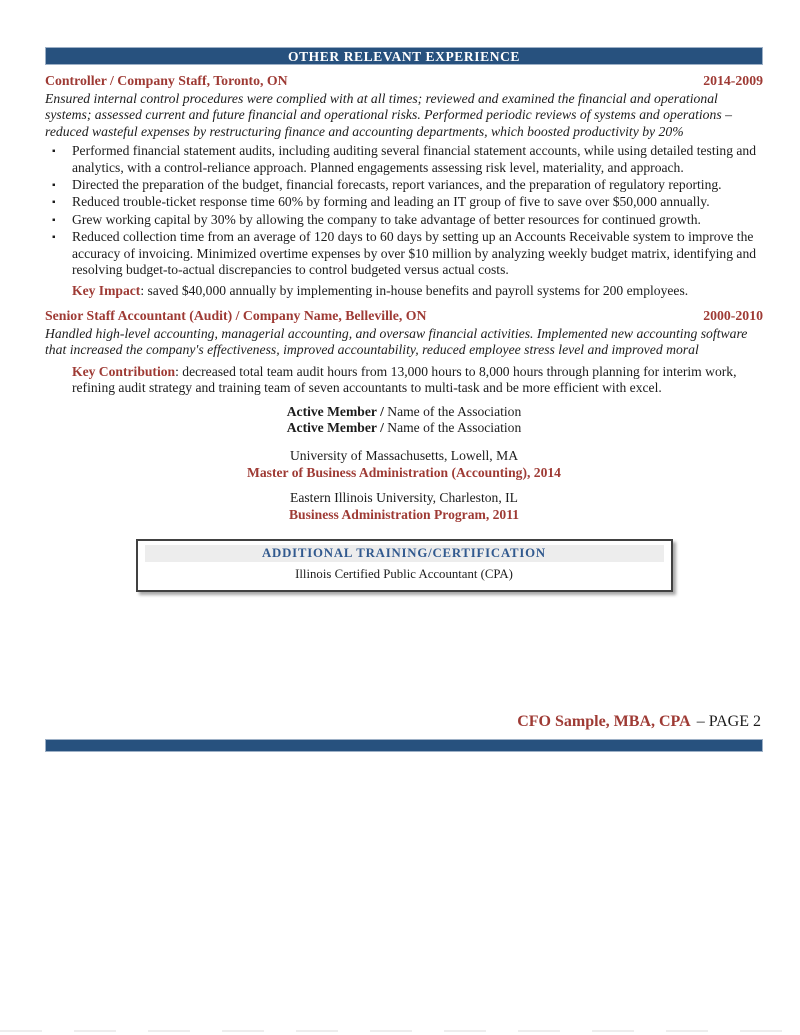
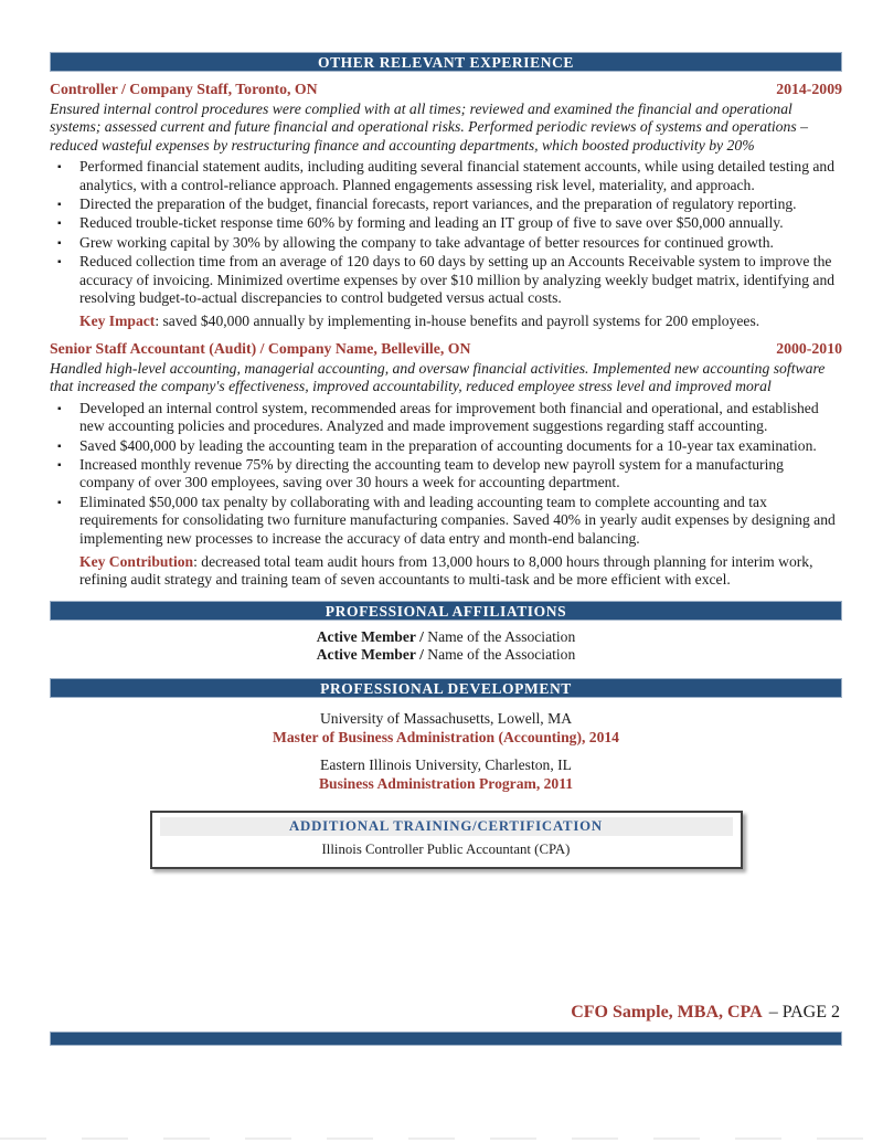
  OTHER RELEVANT EXPERIENCE
  Controller / Company Staff, Toronto, ON
  2014-2009
  Ensured internal control procedures were complied with at all times; reviewed and examined the financial and operational systems; assessed current and future financial and operational risks. Performed periodic reviews of systems and operations – reduced wasteful expenses by restructuring finance and accounting departments, which boosted productivity by 20%
  Performed financial statement audits, including auditing several financial statement accounts, while using detailed testing and analytics, with a control-reliance approach. Planned engagements assessing risk level, materiality, and approach.
  Directed the preparation of the budget, financial forecasts, report variances, and the preparation of regulatory reporting.
  Reduced trouble-ticket response time 60% by forming and leading an IT group of five to save over $50,000 annually.
  Grew working capital by 30% by allowing the company to take advantage of better resources for continued growth.
  Reduced collection time from an average of 120 days to 60 days by setting up an Accounts Receivable system to improve the accuracy of invoicing. Minimized overtime expenses by over $10 million by analyzing weekly budget matrix, identifying and resolving budget-to-actual discrepancies to control budgeted versus actual costs.
  Key Impact: saved $40,000 annually by implementing in-house benefits and payroll systems for 200 employees.
  Senior Staff Accountant (Audit) / Company Name, Belleville, ON
  2000-2010
  Handled high-level accounting, managerial accounting, and oversaw financial activities. Implemented new accounting software that increased the company's effectiveness, improved accountability, reduced employee stress level and improved moral
+ Developed an internal control system, recommended areas for improvement both financial and operational, and established new accounting policies and procedures. Analyzed and made improvement suggestions regarding staff accounting.
+ Saved $400,000 by leading the accounting team in the preparation of accounting documents for a 10-year tax examination.
+ Increased monthly revenue 75% by directing the accounting team to develop new payroll system for a manufacturing company of over 300 employees, saving over 30 hours a week for accounting department.
+ Eliminated $50,000 tax penalty by collaborating with and leading accounting team to complete accounting and tax requirements for consolidating two furniture manufacturing companies. Saved 40% in yearly audit expenses by designing and implementing new processes to increase the accuracy of data entry and month-end balancing.
  Key Contribution: decreased total team audit hours from 13,000 hours to 8,000 hours through planning for interim work, refining audit strategy and training team of seven accountants to multi-task and be more efficient with excel.
+ PROFESSIONAL AFFILIATIONS
  Active Member / Name of the Association
  Active Member / Name of the Association
+ PROFESSIONAL DEVELOPMENT
  University of Massachusetts, Lowell, MA
  Master of Business Administration (Accounting), 2014
  Eastern Illinois University, Charleston, IL
  Business Administration Program, 2011
  ADDITIONAL TRAINING/CERTIFICATION
- Illinois Certified Public Accountant (CPA)
+ Illinois Controller Public Accountant (CPA)
  CFO Sample, MBA, CPA – PAGE 2
